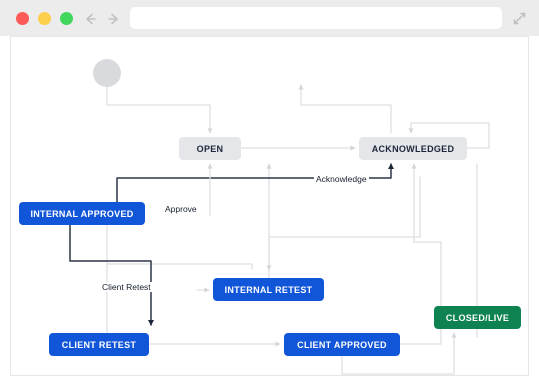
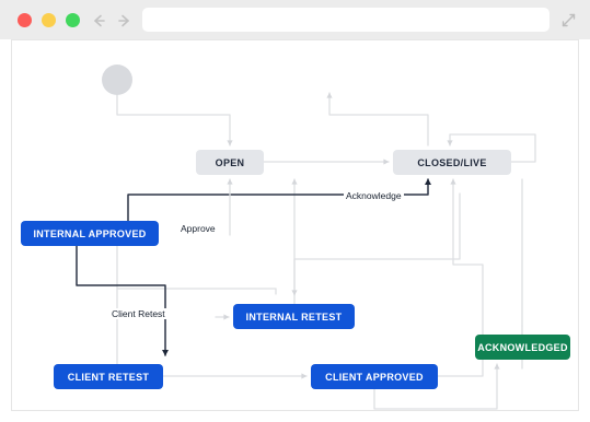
  OPEN
- ACKNOWLEDGED
+ CLOSED/LIVE
  INTERNAL APPROVED
  INTERNAL RETEST
- CLOSED/LIVE
+ ACKNOWLEDGED
  CLIENT RETEST
  CLIENT APPROVED
  Acknowledge
  Approve
  Client Retest
